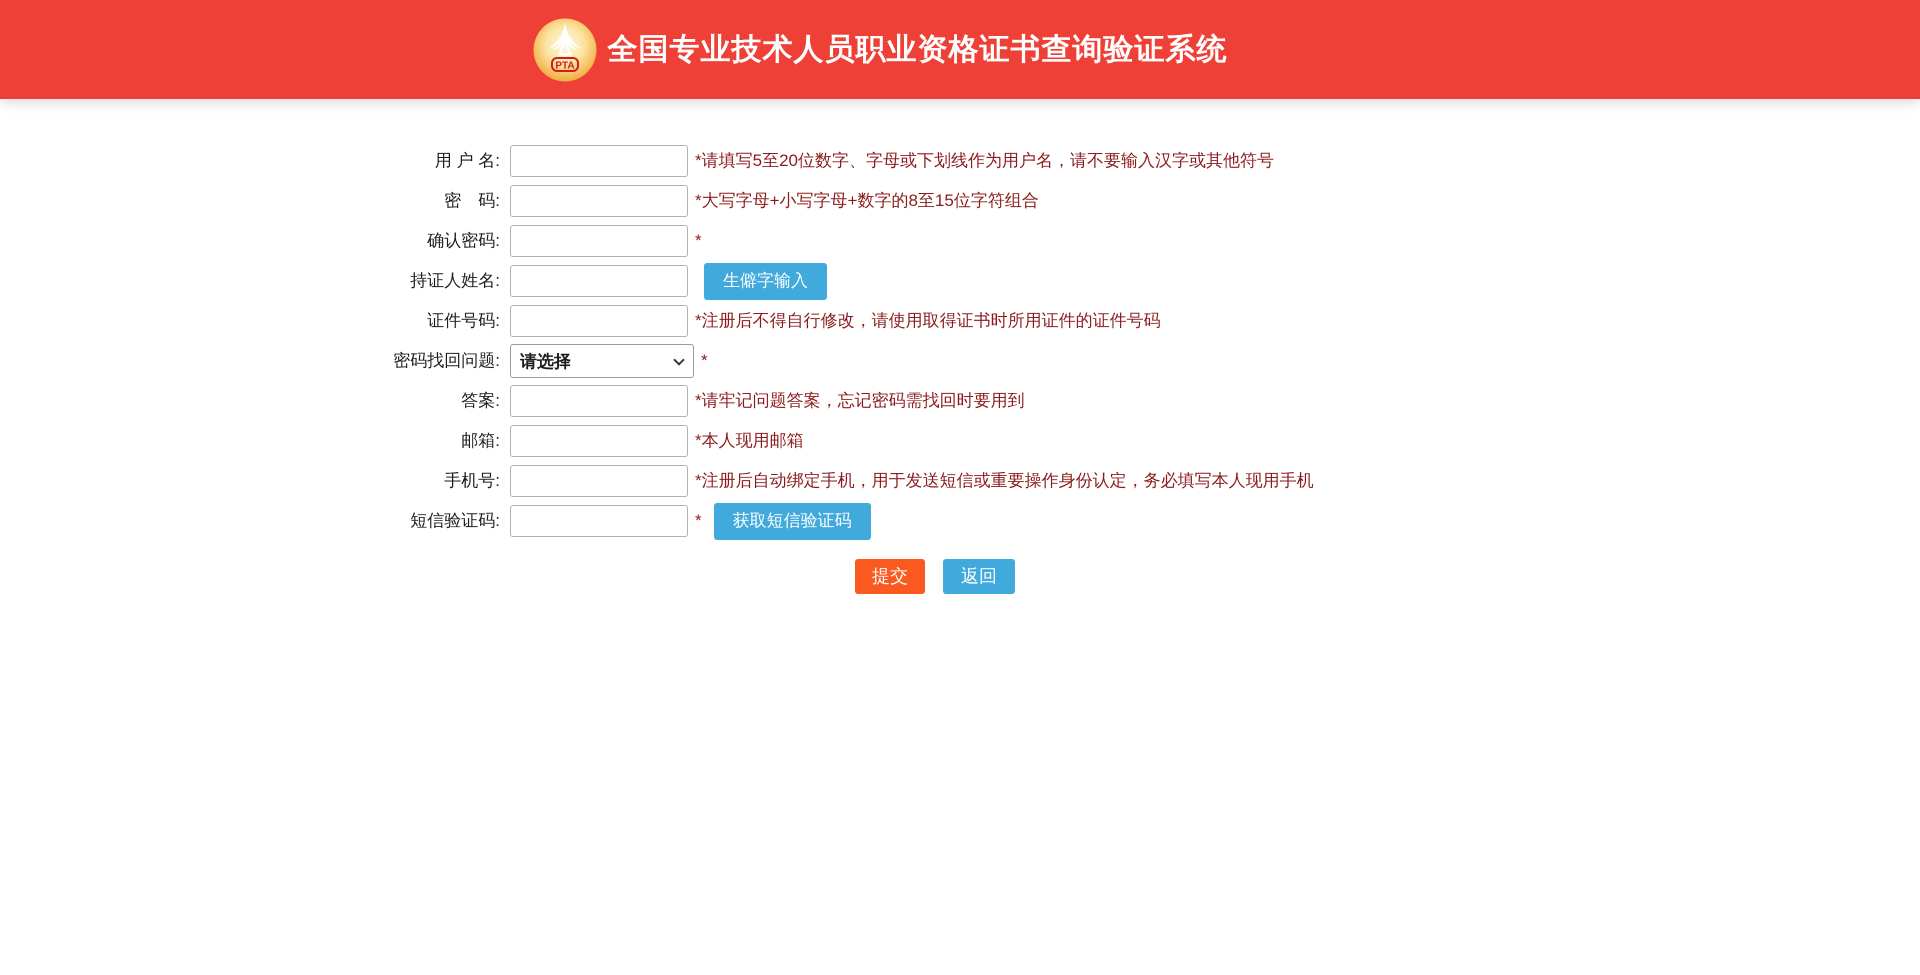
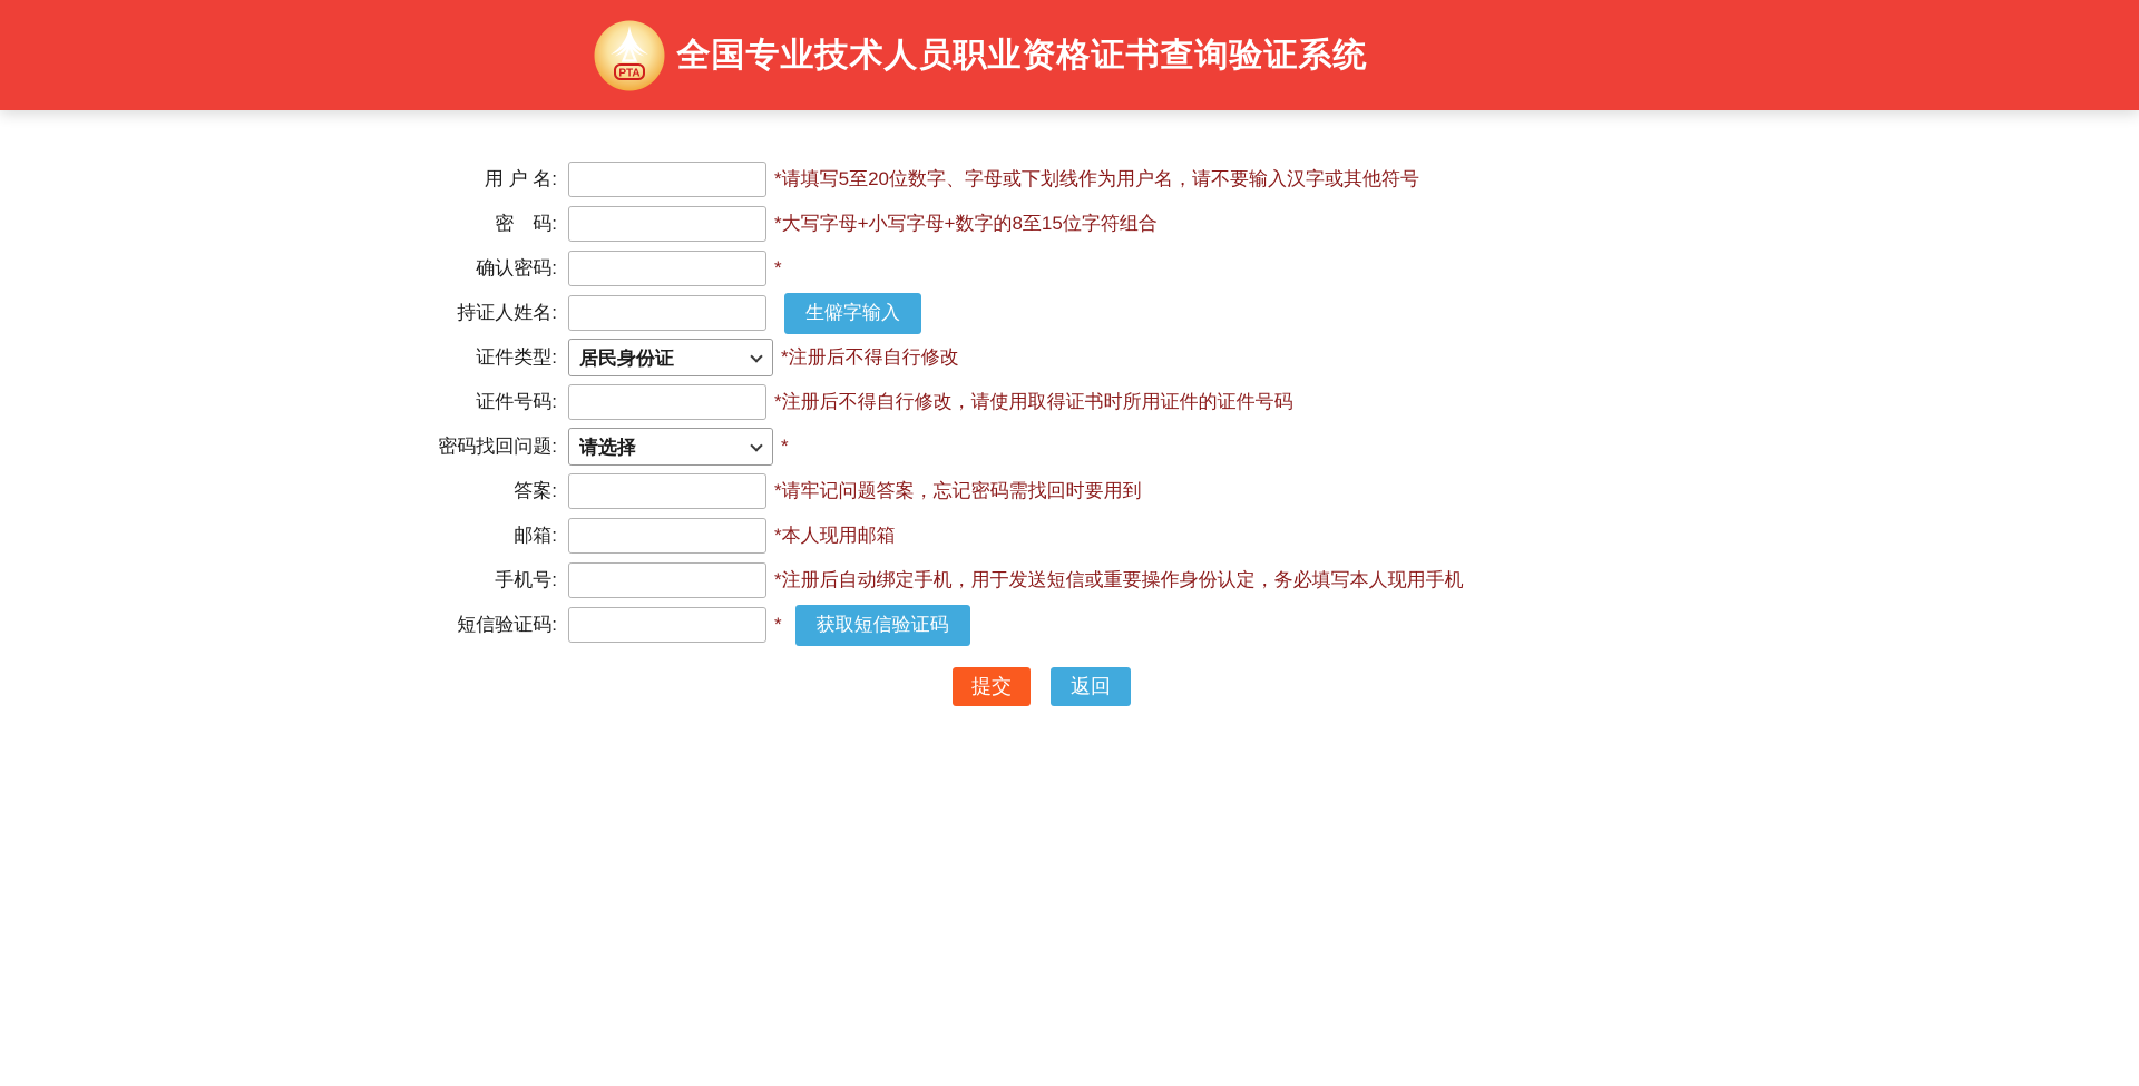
  PTA
  全国专业技术人员职业资格证书查询验证系统
  用 户 名:
  *请填写5至20位数字、字母或下划线作为用户名，请不要输入汉字或其他符号
  密 码:
  *大写字母+小写字母+数字的8至15位字符组合
  确认密码:
  *
  持证人姓名:
  生僻字输入
+ 证件类型:
+ 居民身份证
+ *注册后不得自行修改
  证件号码:
  *注册后不得自行修改，请使用取得证书时所用证件的证件号码
  密码找回问题:
  请选择
  *
  答案:
  *请牢记问题答案，忘记密码需找回时要用到
  邮箱:
  *本人现用邮箱
  手机号:
  *注册后自动绑定手机，用于发送短信或重要操作身份认定，务必填写本人现用手机
  短信验证码:
  *
  获取短信验证码
  提交
  返回
